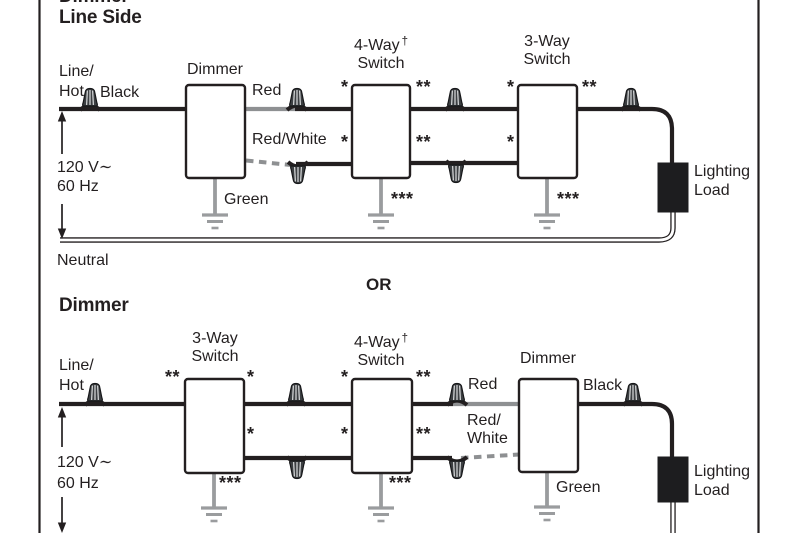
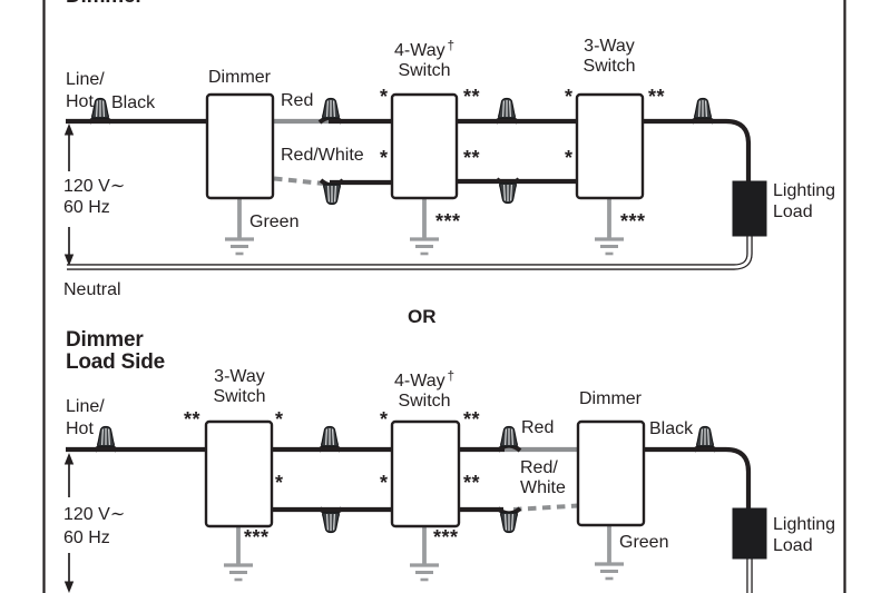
- Line Side
  Line/
  Hot
  Black
  Dimmer
  4-Way †
  Switch
  3-Way
  Switch
  Red
  Red/White
  Green
  120 V∼
  60 Hz
  Neutral
  Lighting
  Load
  *
  **
  *
  **
  ***
  *
  **
  *
  ***
  OR
  Dimmer
+ Load Side
  Line/
  Hot
  3-Way
  Switch
  4-Way †
  Switch
  Dimmer
  Red
  Red/
  White
  Black
  Green
  120 V∼
  60 Hz
  Lighting
  Load
  **
  *
  *
  ***
  *
  **
  *
  **
  ***
